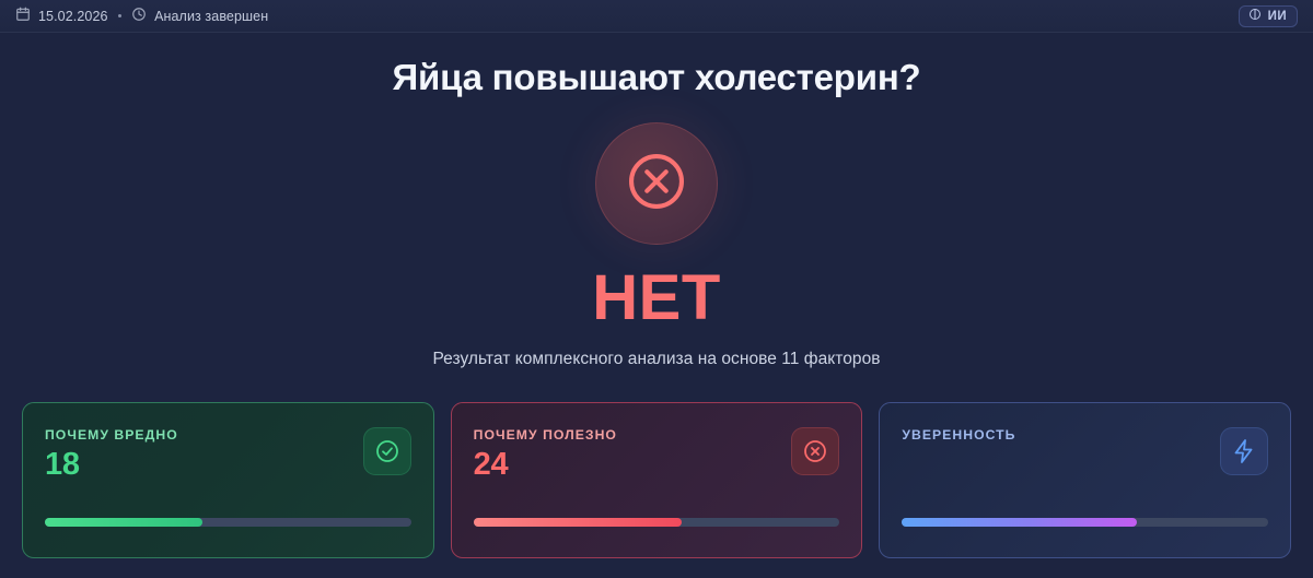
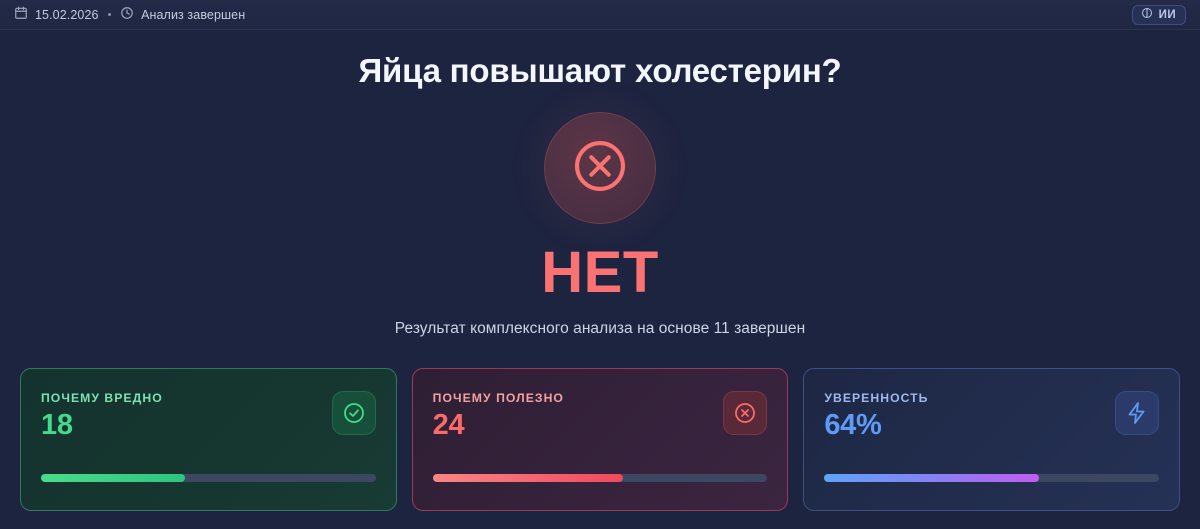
  15.02.2026
  Анализ завершен
  ИИ
  Яйца повышают холестерин?
  НЕТ
- Результат комплексного анализа на основе 11 факторов
+ Результат комплексного анализа на основе 11 завершен
  ПОЧЕМУ ВРЕДНО
  18
  ПОЧЕМУ ПОЛЕЗНО
  24
  УВЕРЕННОСТЬ
+ 64%
